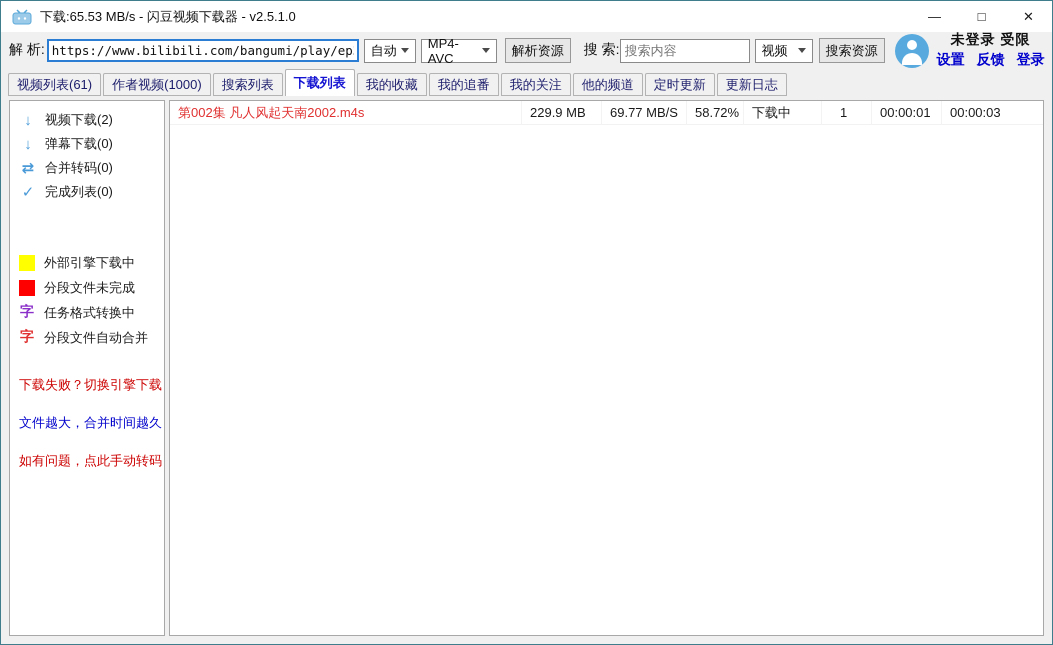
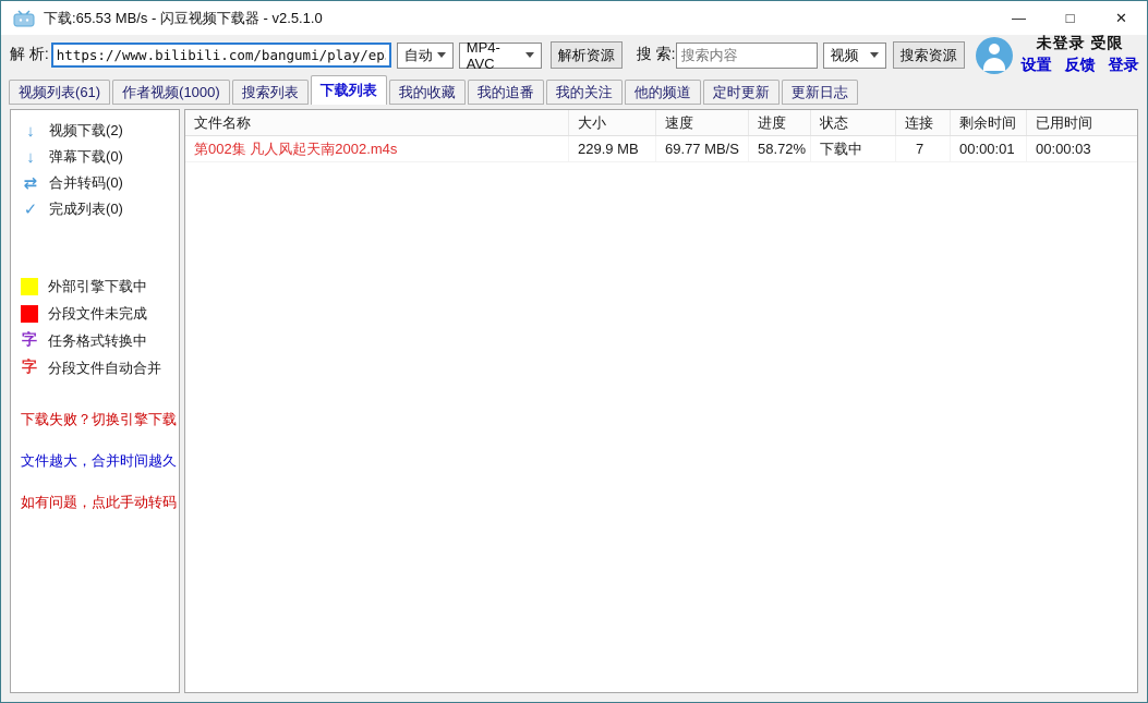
  下载:65.53 MB/s - 闪豆视频下载器 - v2.5.1.0
  —
  □
  ✕
  解 析:
  https://www.bilibili.com/bangumi/play/ep
  自动
  MP4-AVC
  解析资源
  搜 索:
  搜索内容
  视频
  搜索资源
  未登录 受限
  设置
  反馈
  登录
  视频列表(61)
  作者视频(1000)
  搜索列表
  下载列表
  我的收藏
  我的追番
  我的关注
  他的频道
  定时更新
  更新日志
  ↓
  视频下载(2)
  ↓
  弹幕下载(0)
  ⇄
  合并转码(0)
  ✓
  完成列表(0)
  外部引擎下载中
  分段文件未完成
  字
  任务格式转换中
  字
  分段文件自动合并
  下载失败？切换引擎下载
  文件越大，合并时间越久
  如有问题，点此手动转码
+ 文件名称
+ 大小
+ 速度
+ 进度
+ 状态
+ 连接
+ 剩余时间
+ 已用时间
  第002集 凡人风起天南2002.m4s
  229.9 MB
  69.77 MB/S
  58.72%
  下载中
- 1
+ 7
  00:00:01
  00:00:03
